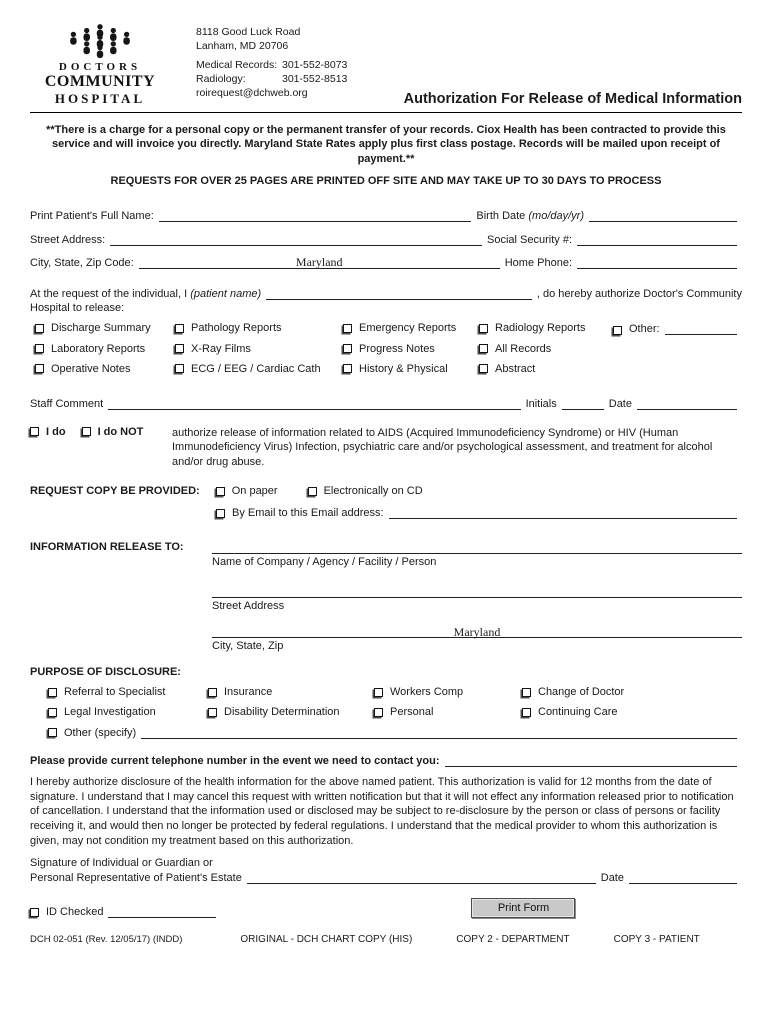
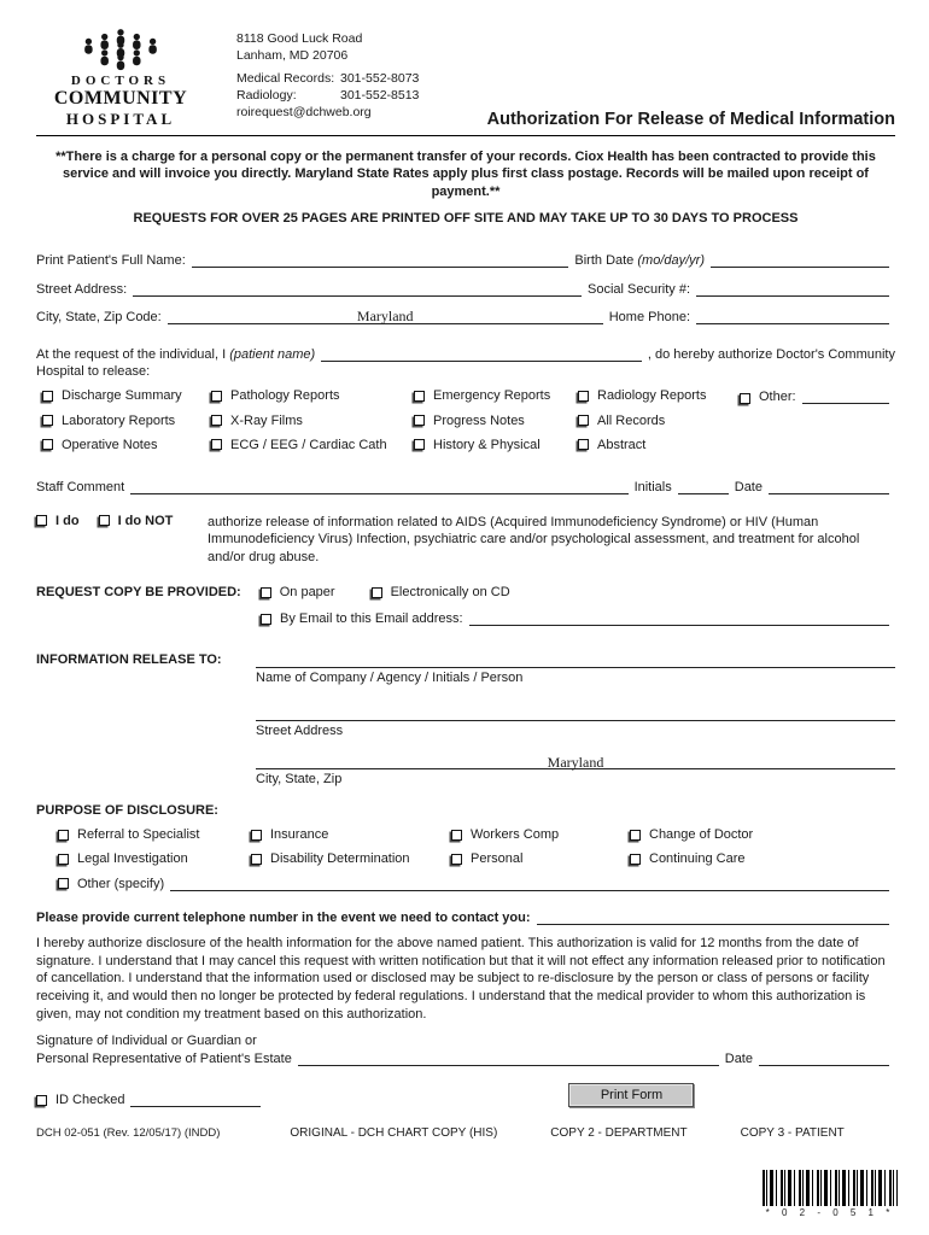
  DOCTORS
  COMMUNITY
  HOSPITAL
  8118 Good Luck Road
  Lanham, MD 20706
  Medical Records: 301-552-8073
  Radiology: 301-552-8513
  roirequest@dchweb.org
  Authorization For Release of Medical Information
  **There is a charge for a personal copy or the permanent transfer of your records. Ciox Health has been contracted to provide this service and will invoice you directly. Maryland State Rates apply plus first class postage. Records will be mailed upon receipt of payment.**
  REQUESTS FOR OVER 25 PAGES ARE PRINTED OFF SITE AND MAY TAKE UP TO 30 DAYS TO PROCESS
  Print Patient's Full Name:
  Birth Date (mo/day/yr)
  Street Address:
  Social Security #:
  City, State, Zip Code:
  Maryland
  Home Phone:
  At the request of the individual, I (patient name)
  , do hereby authorize Doctor's Community
  Hospital to release:
  Discharge Summary
  Pathology Reports
  Emergency Reports
  Radiology Reports
  Other:
  Laboratory Reports
  X-Ray Films
  Progress Notes
  All Records
  Operative Notes
  ECG / EEG / Cardiac Cath
  History & Physical
  Abstract
  Staff Comment
  Initials
  Date
  I do
  I do NOT
  authorize release of information related to AIDS (Acquired Immunodeficiency Syndrome) or HIV (Human Immunodeficiency Virus) Infection, psychiatric care and/or psychological assessment, and treatment for alcohol and/or drug abuse.
  REQUEST COPY BE PROVIDED:
  On paper
  Electronically on CD
  By Email to this Email address:
  INFORMATION RELEASE TO:
- Name of Company / Agency / Facility / Person
+ Name of Company / Agency / Initials / Person
  Street Address
  Maryland
  City, State, Zip
  PURPOSE OF DISCLOSURE:
  Referral to Specialist
  Insurance
  Workers Comp
  Change of Doctor
  Legal Investigation
  Disability Determination
  Personal
  Continuing Care
  Other (specify)
  Please provide current telephone number in the event we need to contact you:
  I hereby authorize disclosure of the health information for the above named patient. This authorization is valid for 12 months from the date of signature. I understand that I may cancel this request with written notification but that it will not effect any information released prior to notification of cancellation. I understand that the information used or disclosed may be subject to re-disclosure by the person or class of persons or facility receiving it, and would then no longer be protected by federal regulations. I understand that the medical provider to whom this authorization is given, may not condition my treatment based on this authorization.
  Signature of Individual or Guardian or
  Personal Representative of Patient's Estate
  Date
  ID Checked
  Print Form
  DCH 02-051 (Rev. 12/05/17) (INDD)
  ORIGINAL - DCH CHART COPY (HIS)
  COPY 2 - DEPARTMENT
  COPY 3 - PATIENT
+ * 0 2 - 0 5 1 *
